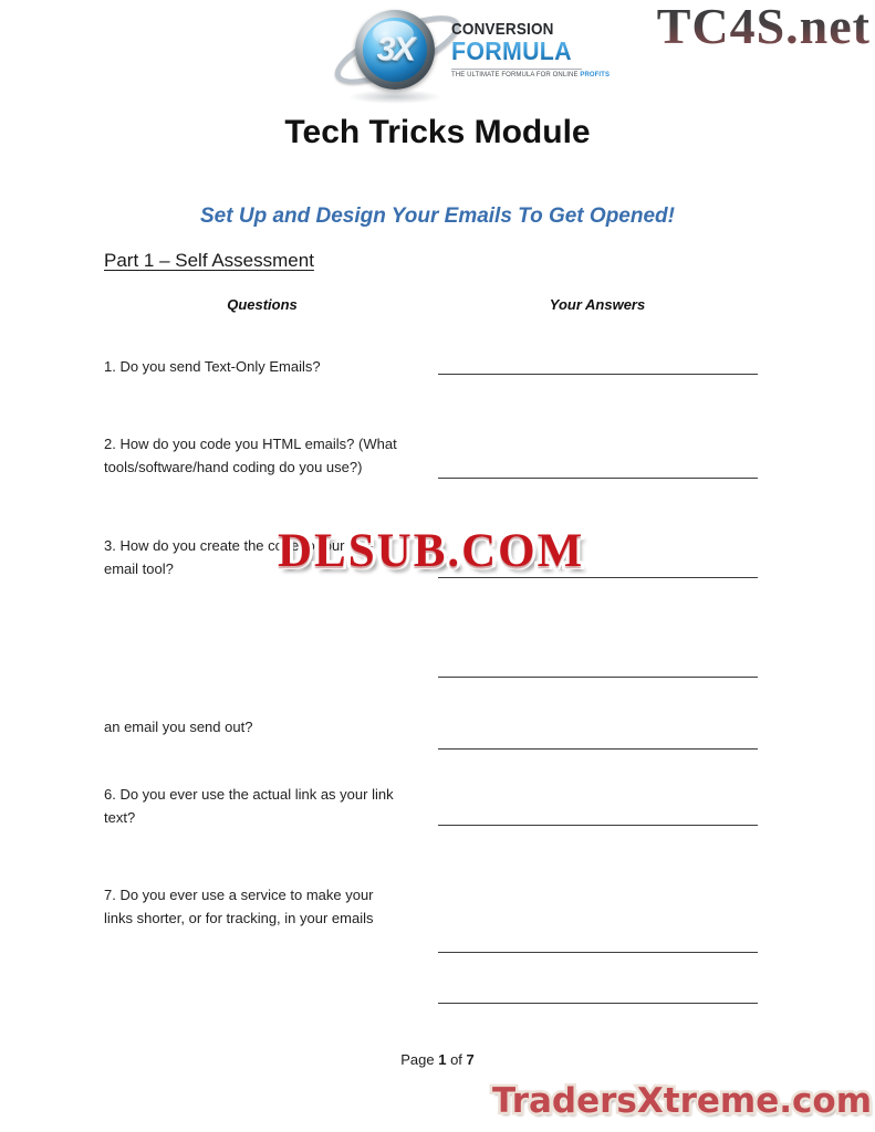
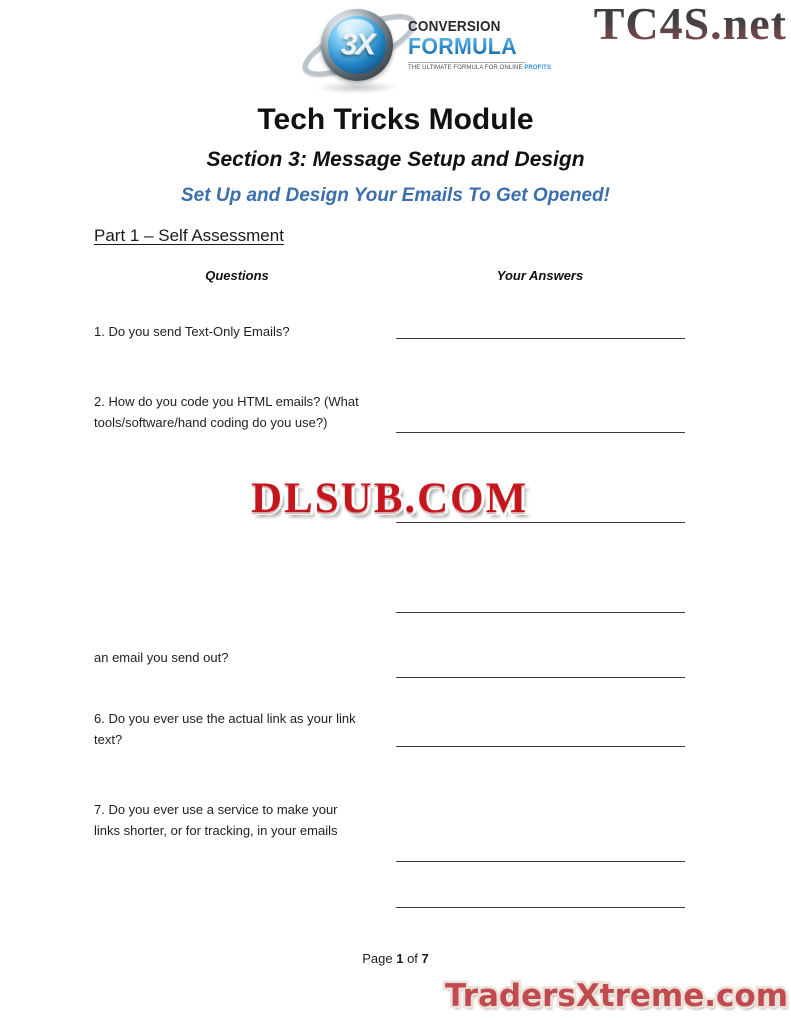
  3X
  CONVERSION
  FORMULA
  TC4S.net
  Tech Tricks Module
+ Section 3: Message Setup and Design
  Set Up and Design Your Emails To Get Opened!
  Part 1 – Self Assessment
  Questions
  Your Answers
  1. Do you send Text-Only Emails?
  2. How do you code you HTML emails? (What
  tools/software/hand coding do you use?)
- 3. How do you create the code for our free
- email tool?
  an email you send out?
  6. Do you ever use the actual link as your link
  text?
  7. Do you ever use a service to make your
  links shorter, or for tracking, in your emails
  DLSUB.COM
  Page 1 of 7
  TradersXtreme.com
